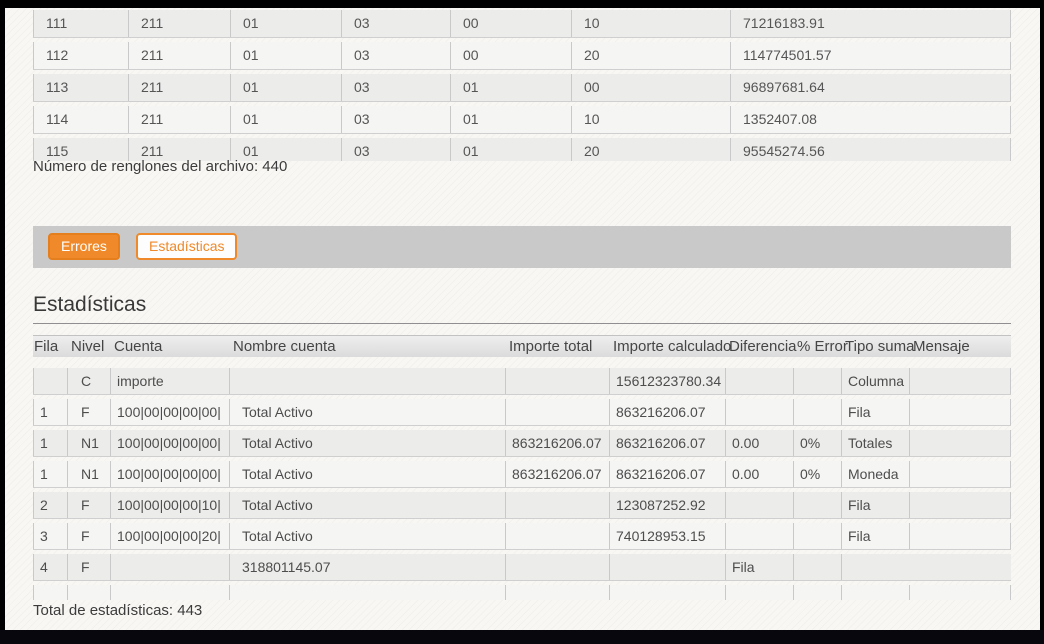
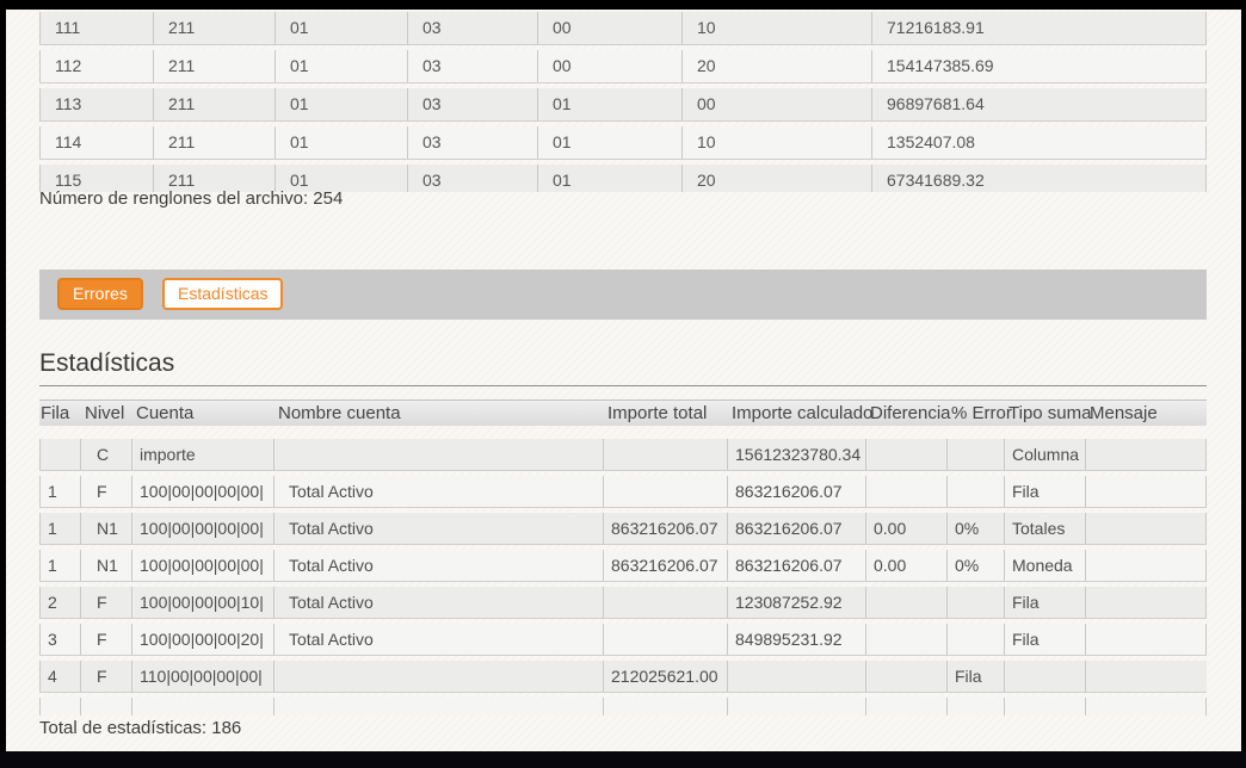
  111
  211
  01
  03
  00
  10
  71216183.91
  112
  211
  01
  03
  00
  20
- 114774501.57
+ 154147385.69
  113
  211
  01
  03
  01
  00
  96897681.64
  114
  211
  01
  03
  01
  10
  1352407.08
  115
  211
  01
  03
  01
  20
- 95545274.56
+ 67341689.32
- Número de renglones del archivo: 440
+ Número de renglones del archivo: 254
  Errores
  Estadísticas
  Estadísticas
  Fila
  Nivel
  Cuenta
  Nombre cuenta
  Importe total
  Importe calculado
  Diferencia
  % Erro
  Tipo suma
  Mensaje
  C
  importe
  15612323780.34
  Columna
  1
  F
  100|00|00|00|00|
  Total Activo
  863216206.07
  Fila
  1
  N1
  100|00|00|00|00|
  Total Activo
  863216206.07
  863216206.07
  0.00
  0%
  Totales
  1
  N1
  100|00|00|00|00|
  Total Activo
  863216206.07
  863216206.07
  0.00
  0%
  Moneda
  2
  F
  100|00|00|00|10|
  Total Activo
  123087252.92
  Fila
  3
  F
  100|00|00|00|20|
  Total Activo
- 740128953.15
+ 849895231.92
  Fila
  4
  F
+ 110|00|00|00|00|
- 318801145.07
+ 212025621.00
  Fila
- Total de estadísticas: 443
+ Total de estadísticas: 186
